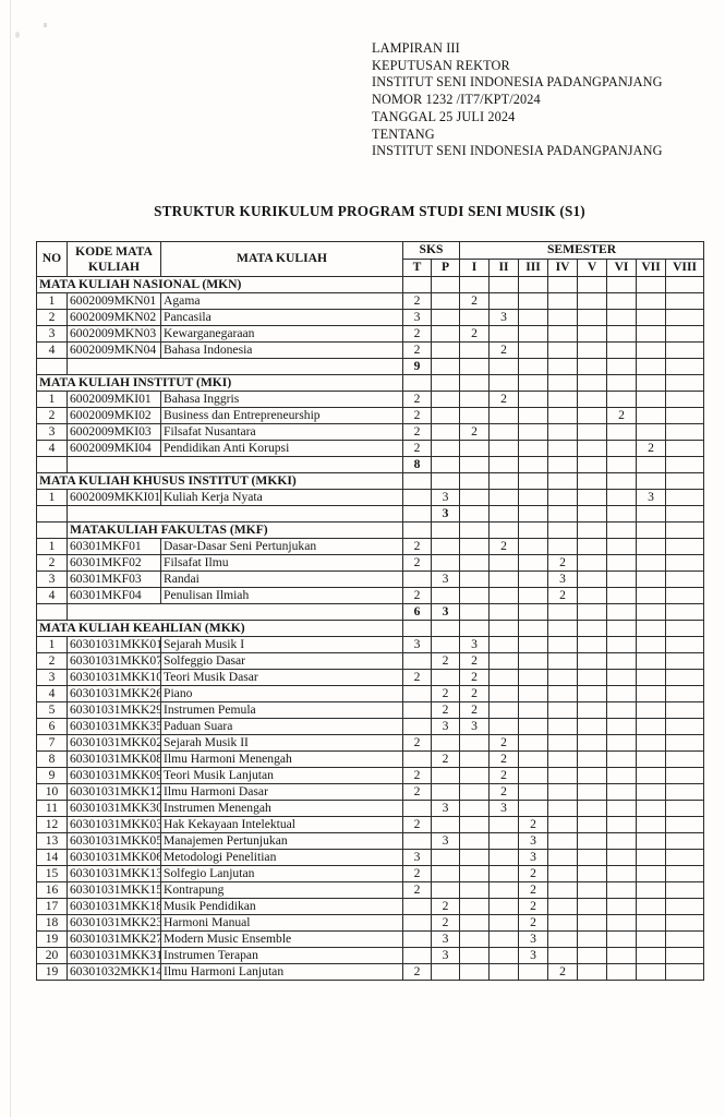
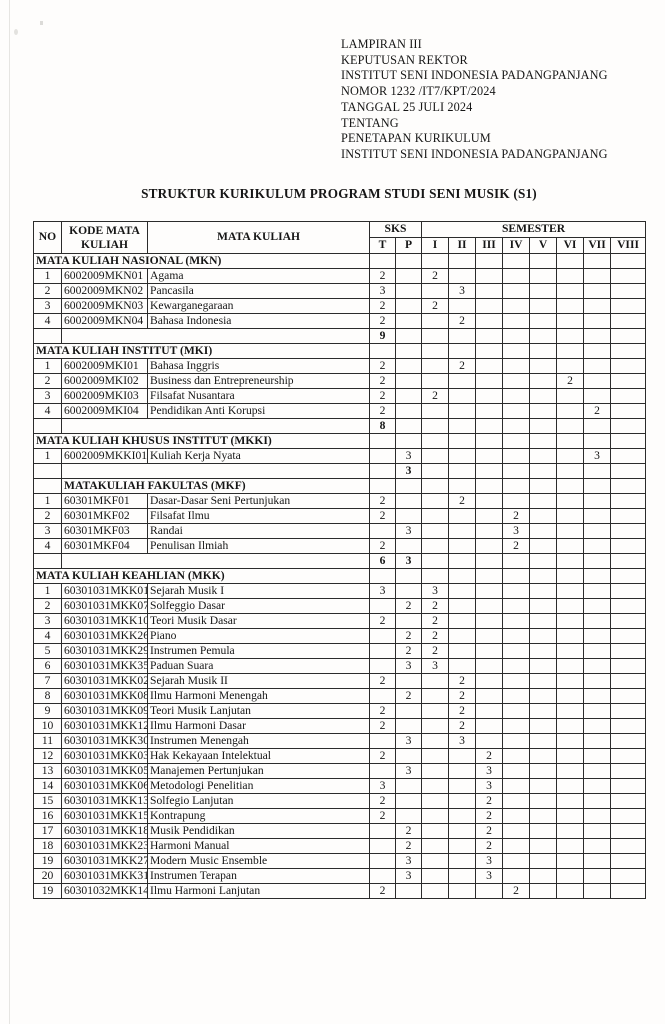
  LAMPIRAN III
  KEPUTUSAN REKTOR
  INSTITUT SENI INDONESIA PADANGPANJANG
  NOMOR 1232 /IT7/KPT/2024
  TANGGAL 25 JULI 2024
  TENTANG
+ PENETAPAN KURIKULUM
  INSTITUT SENI INDONESIA PADANGPANJANG
  STRUKTUR KURIKULUM PROGRAM STUDI SENI MUSIK (S1)
  NO	KODE MATA KULIAH	MATA KULIAH	SKS	SEMESTER
  T	P	I	II	III	IV	V	VI	VII	VIII
  MATA KULIAH NASIONAL (MKN)
  1	6002009MKN01	Agama	2		2
  2	6002009MKN02	Pancasila	3			3
  3	6002009MKN03	Kewarganegaraan	2		2
  4	6002009MKN04	Bahasa Indonesia	2			2
  		9
  MATA KULIAH INSTITUT (MKI)
  1	6002009MKI01	Bahasa Inggris	2			2
  2	6002009MKI02	Business dan Entrepreneurship	2							2
  3	6002009MKI03	Filsafat Nusantara	2		2
  4	6002009MKI04	Pendidikan Anti Korupsi	2								2
  		8
  MATA KULIAH KHUSUS INSTITUT (MKKI)
  1	6002009MKKI01	Kuliah Kerja Nyata		3							3
  			3
  	MATAKULIAH FAKULTAS (MKF)
  1	60301MKF01	Dasar-Dasar Seni Pertunjukan	2			2
  2	60301MKF02	Filsafat Ilmu	2					2
  3	60301MKF03	Randai		3				3
  4	60301MKF04	Penulisan Ilmiah	2					2
  		6	3
  MATA KULIAH KEAHLIAN (MKK)
  1	60301031MKK01	Sejarah Musik I	3		3
  2	60301031MKK07	Solfeggio Dasar		2	2
  3	60301031MKK10	Teori Musik Dasar	2		2
  4	60301031MKK26	Piano		2	2
  5	60301031MKK29	Instrumen Pemula		2	2
  6	60301031MKK35	Paduan Suara		3	3
  7	60301031MKK02	Sejarah Musik II	2			2
  8	60301031MKK08	Ilmu Harmoni Menengah		2		2
  9	60301031MKK09	Teori Musik Lanjutan	2			2
  10	60301031MKK12	Ilmu Harmoni Dasar	2			2
  11	60301031MKK30	Instrumen Menengah		3		3
  12	60301031MKK03	Hak Kekayaan Intelektual	2				2
  13	60301031MKK05	Manajemen Pertunjukan		3			3
  14	60301031MKK06	Metodologi Penelitian	3				3
  15	60301031MKK13	Solfegio Lanjutan	2				2
  16	60301031MKK15	Kontrapung	2				2
  17	60301031MKK18	Musik Pendidikan		2			2
  18	60301031MKK23	Harmoni Manual		2			2
  19	60301031MKK27	Modern Music Ensemble		3			3
  20	60301031MKK31	Instrumen Terapan		3			3
  19	60301032MKK14	Ilmu Harmoni Lanjutan	2					2
